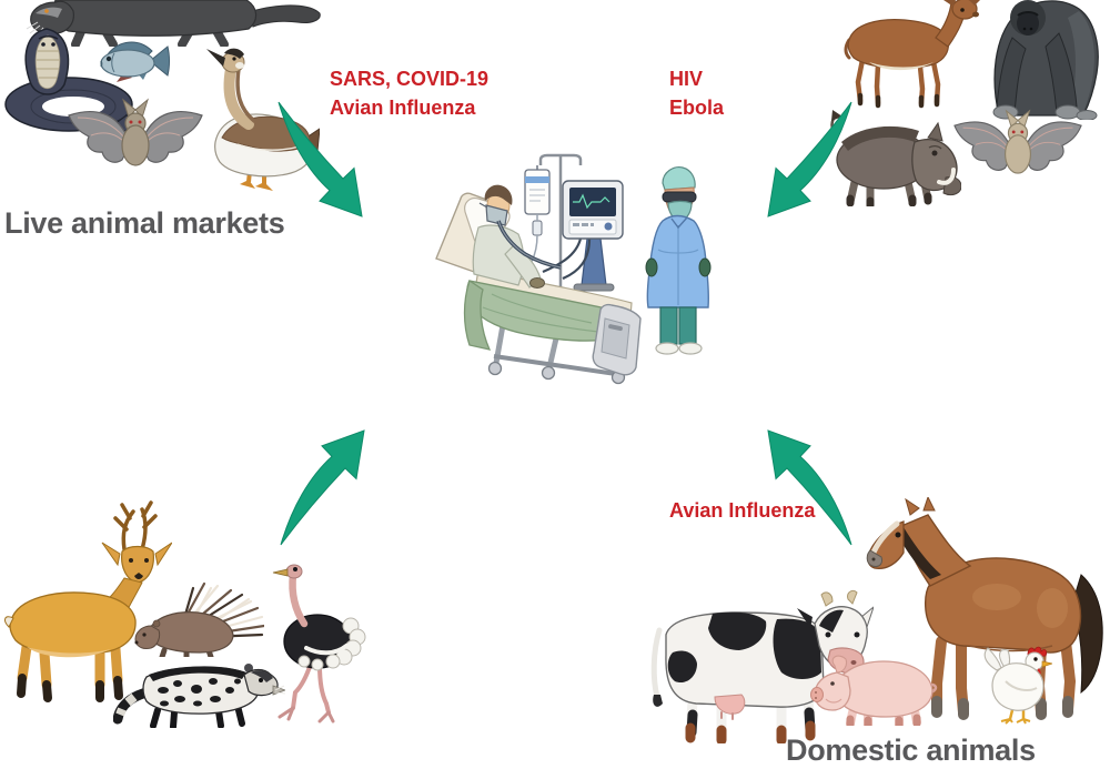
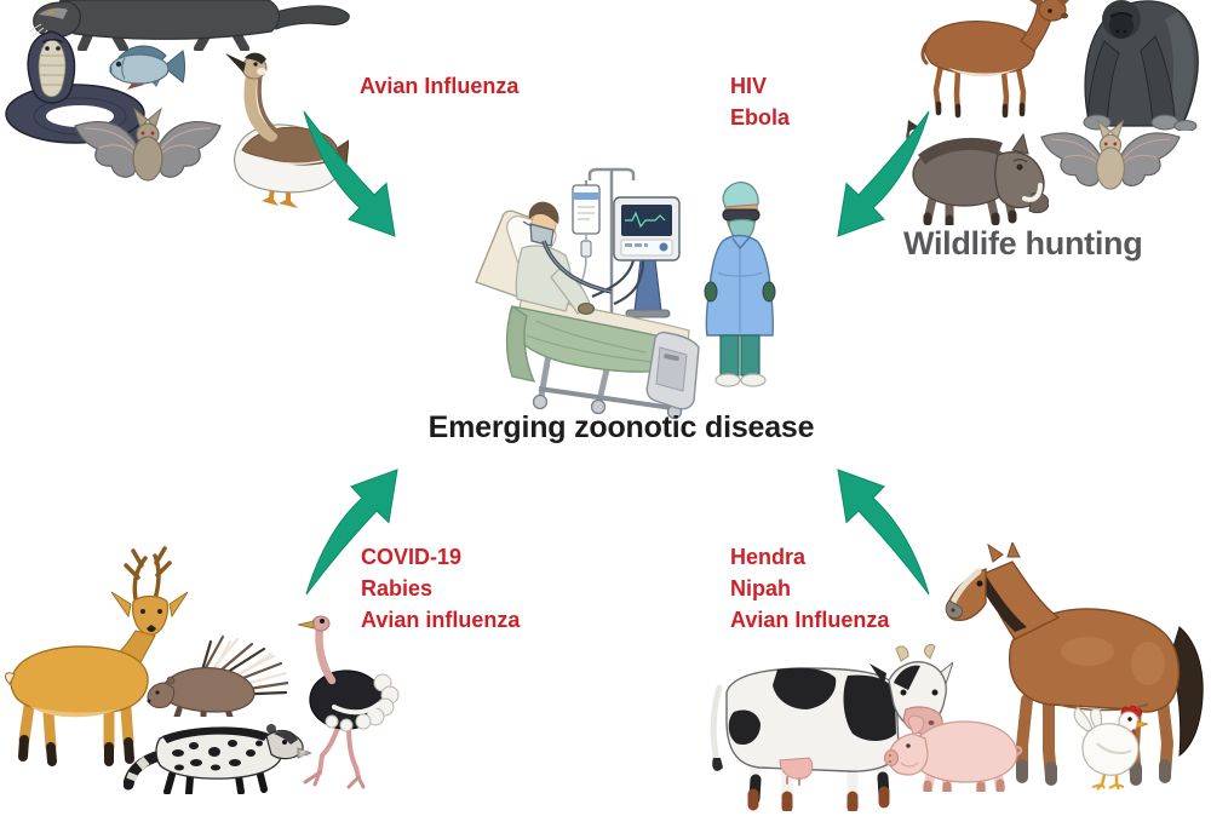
- SARS, COVID-19
  Avian Influenza
- Live animal markets
  HIV
  Ebola
+ Wildlife hunting
+ Emerging zoonotic disease
+ COVID-19
+ Rabies
+ Avian influenza
+ Hendra
+ Nipah
  Avian Influenza
- Domestic animals
